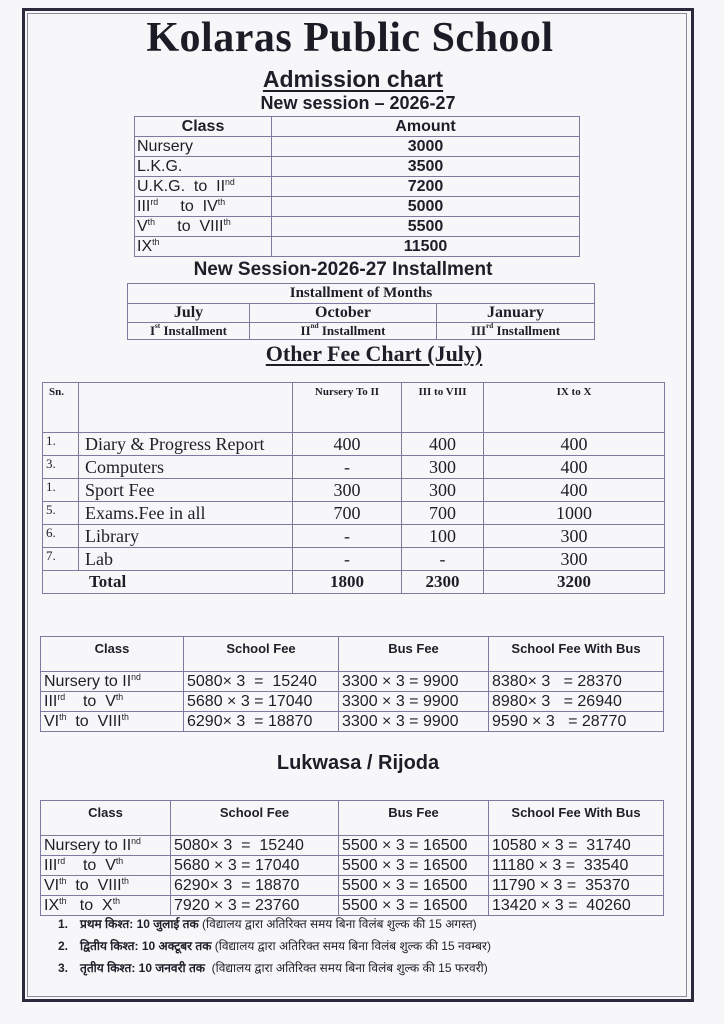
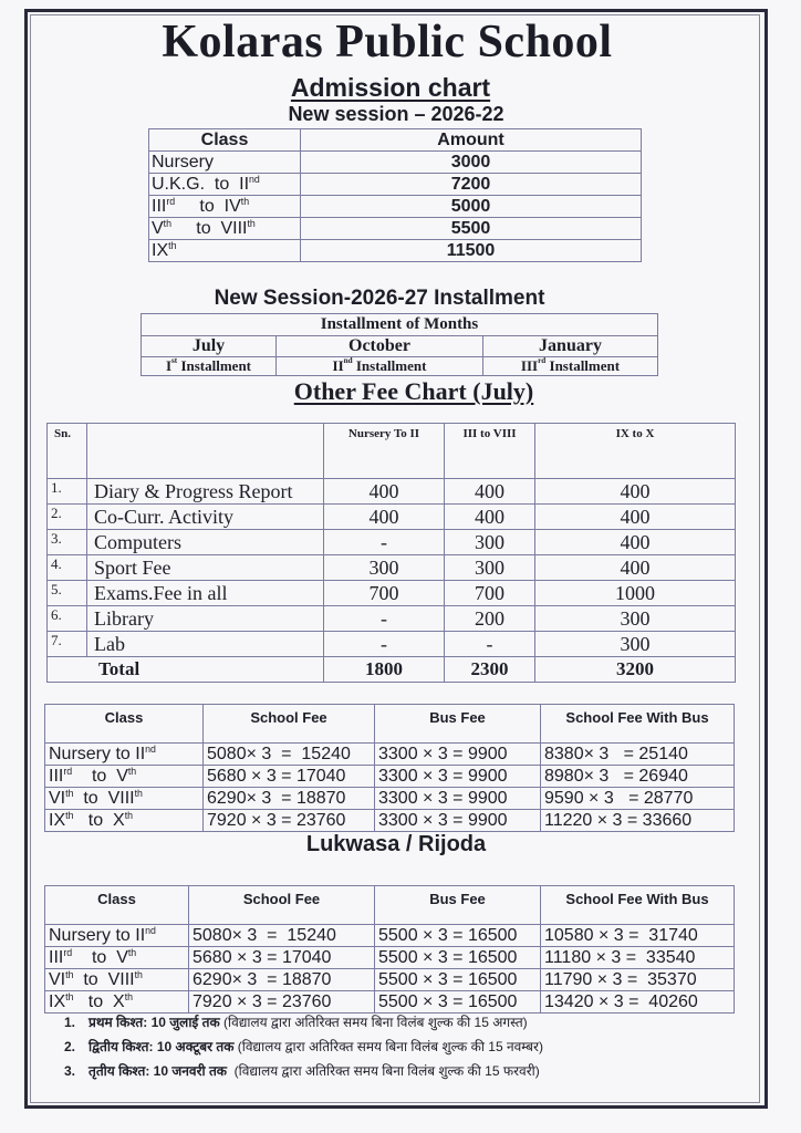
  Kolaras Public School
  Admission chart
- New session – 2026-27
+ New session – 2026-22
  Class	Amount
  Nursery	3000
- L.K.G.	3500
  U.K.G. to IInd	7200
  IIIrd to IVth	5000
  Vth to VIIIth	5500
  IXth	11500
  New Session-2026-27 Installment
  Installment of Months
  July	October	January
  Ist Installment	IInd Installment	IIIrd Installment
  Other Fee Chart (July)
  Sn.		Nursery To II	III to VIII	IX to X
  1.	Diary & Progress Report	400	400	400
+ 2.	Co-Curr. Activity	400	400	400
  3.	Computers	-	300	400
- 1.	Sport Fee	300	300	400
+ 4.	Sport Fee	300	300	400
  5.	Exams.Fee in all	700	700	1000
- 6.	Library	-	100	300
+ 6.	Library	-	200	300
  7.	Lab	-	-	300
  Total	1800	2300	3200
  Class	School Fee	Bus Fee	School Fee With Bus
- Nursery to IInd	5080× 3 = 15240	3300 × 3 = 9900	8380× 3 = 28370
+ Nursery to IInd	5080× 3 = 15240	3300 × 3 = 9900	8380× 3 = 25140
  IIIrd to Vth	5680 × 3 = 17040	3300 × 3 = 9900	8980× 3 = 26940
  VIth to VIIIth	6290× 3 = 18870	3300 × 3 = 9900	9590 × 3 = 28770
+ IXth to Xth	7920 × 3 = 23760	3300 × 3 = 9900	11220 × 3 = 33660
  Lukwasa / Rijoda
  Class	School Fee	Bus Fee	School Fee With Bus
  Nursery to IInd	5080× 3 = 15240	5500 × 3 = 16500	10580 × 3 = 31740
  IIIrd to Vth	5680 × 3 = 17040	5500 × 3 = 16500	11180 × 3 = 33540
  VIth to VIIIth	6290× 3 = 18870	5500 × 3 = 16500	11790 × 3 = 35370
  IXth to Xth	7920 × 3 = 23760	5500 × 3 = 16500	13420 × 3 = 40260
  1. प्रथम किश्त: 10 जुलाई तक (विद्यालय द्वारा अतिरिक्त समय बिना विलंब शुल्क की 15 अगस्त)
  2. द्वितीय किश्त: 10 अक्टूबर तक (विद्यालय द्वारा अतिरिक्त समय बिना विलंब शुल्क की 15 नवम्बर)
  3. तृतीय किश्त: 10 जनवरी तक (विद्यालय द्वारा अतिरिक्त समय बिना विलंब शुल्क की 15 फरवरी)
